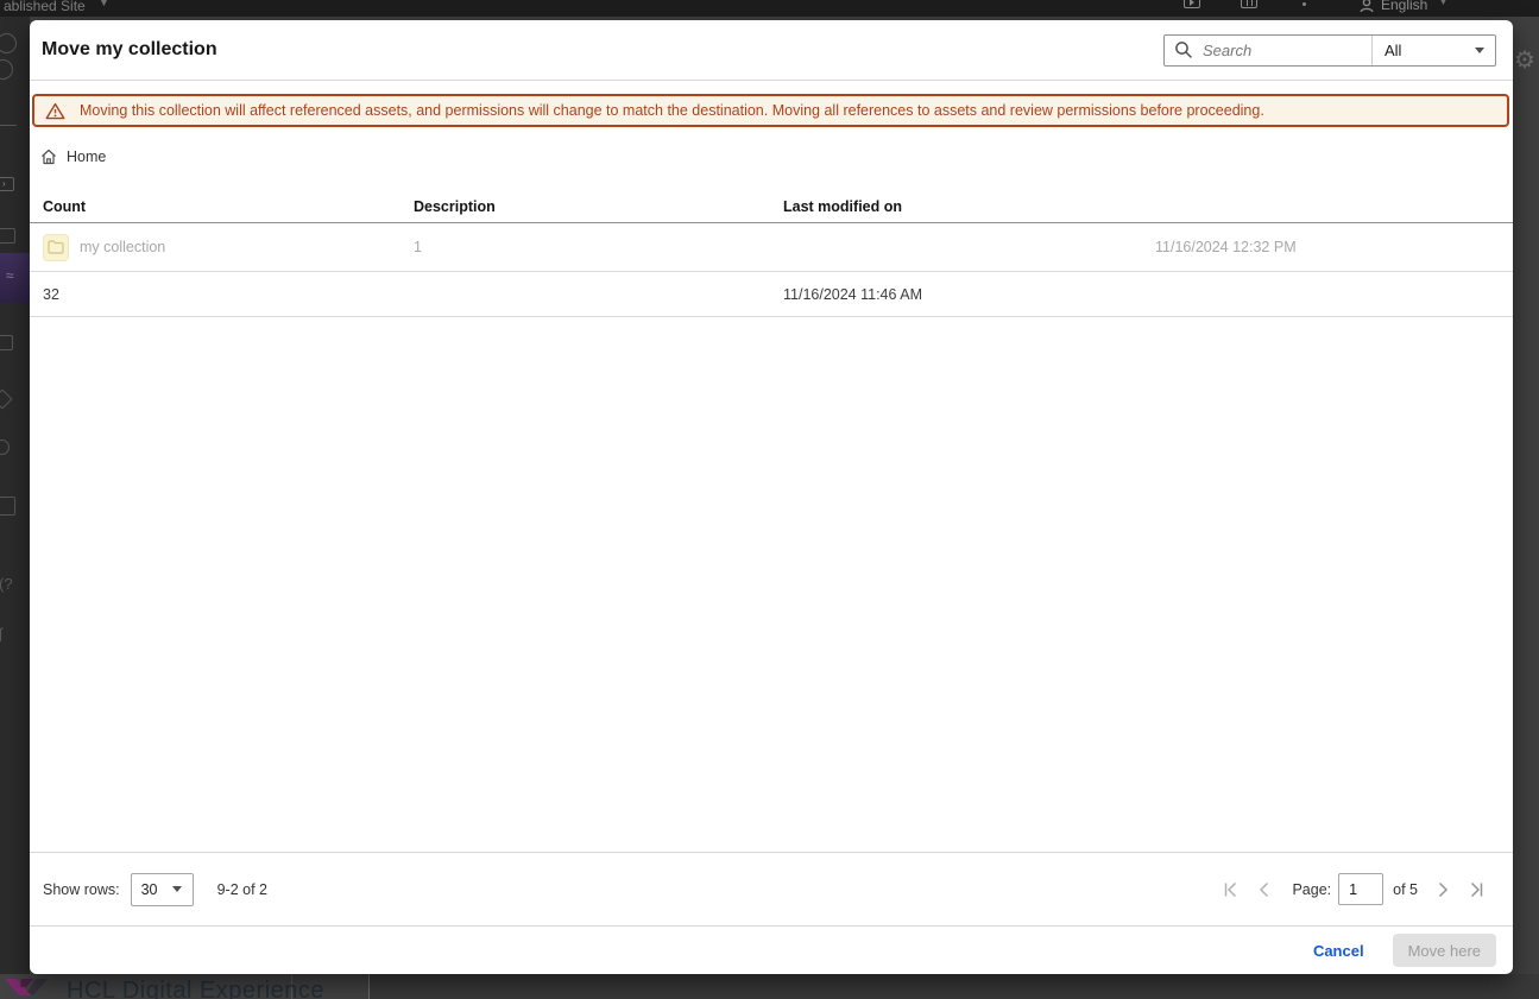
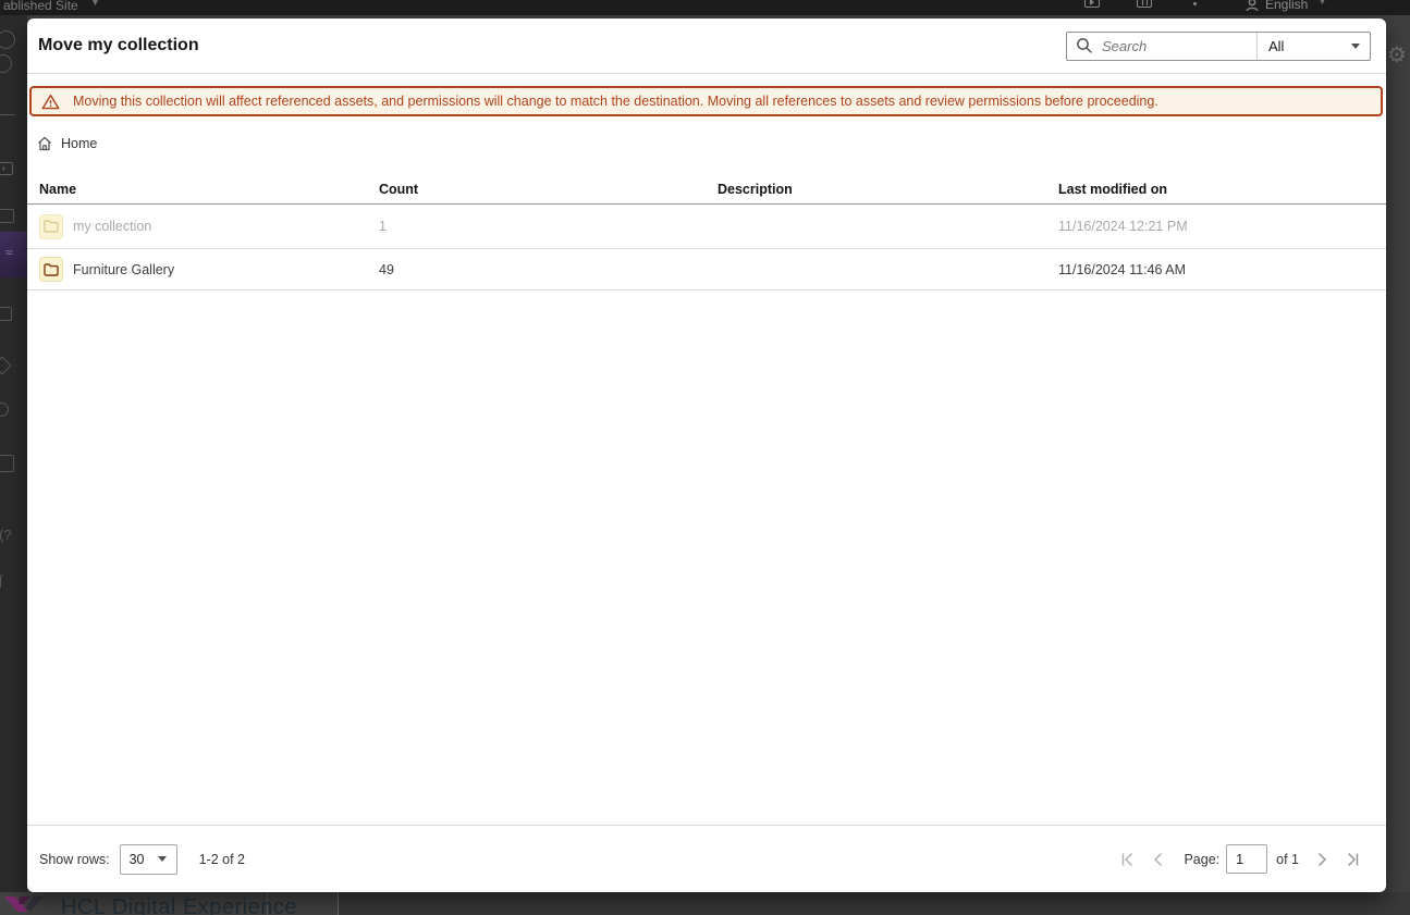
  ablished Site
  ▼
  English
  ▼
  ›
  (?
  ʃ
  ⚙
  HCL Digital Experience
  Move my collection
  Search
  All
  Moving this collection will affect referenced assets, and permissions will change to match the destination. Moving all references to assets and review permissions before proceeding.
  Home
+ Name
  Count
  Description
  Last modified on
  my collection
  1
- 11/16/2024 12:32 PM
+ 11/16/2024 12:21 PM
+ Furniture Gallery
- 32
+ 49
  11/16/2024 11:46 AM
  Show rows:
  30
- 9-2 of 2
+ 1-2 of 2
  Page:
  1
- of 5
+ of 1
- Cancel
- Move here
